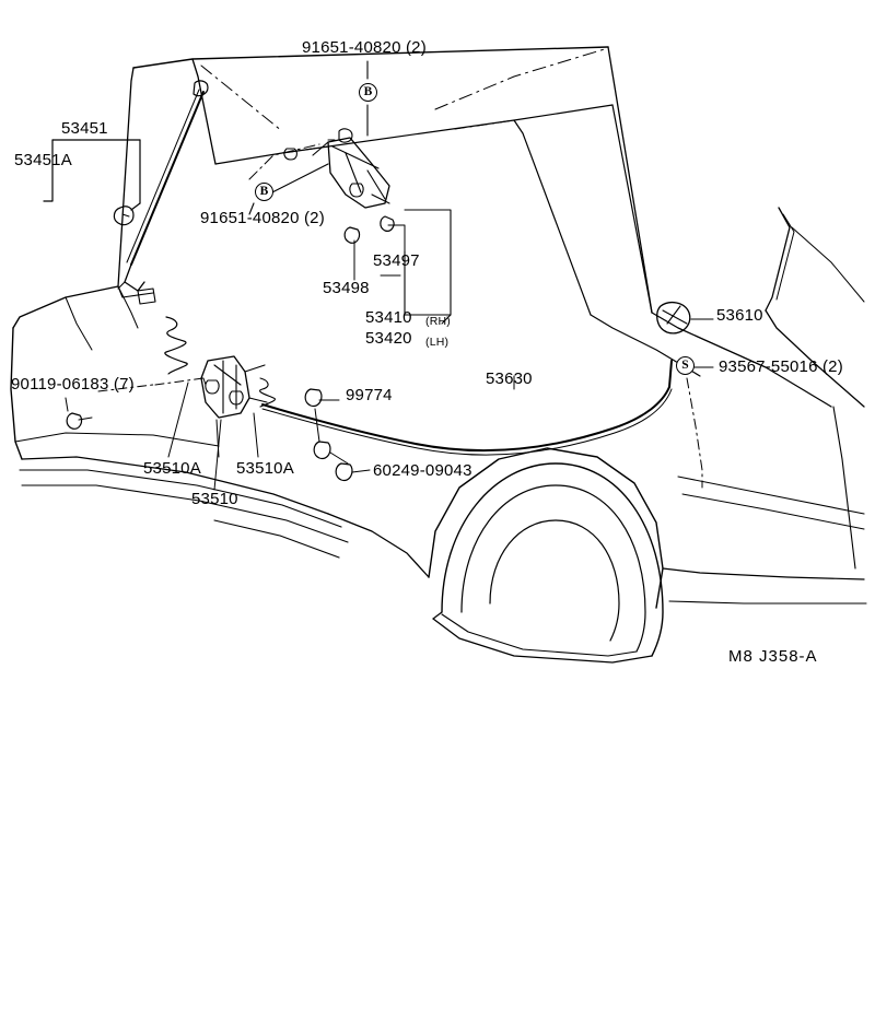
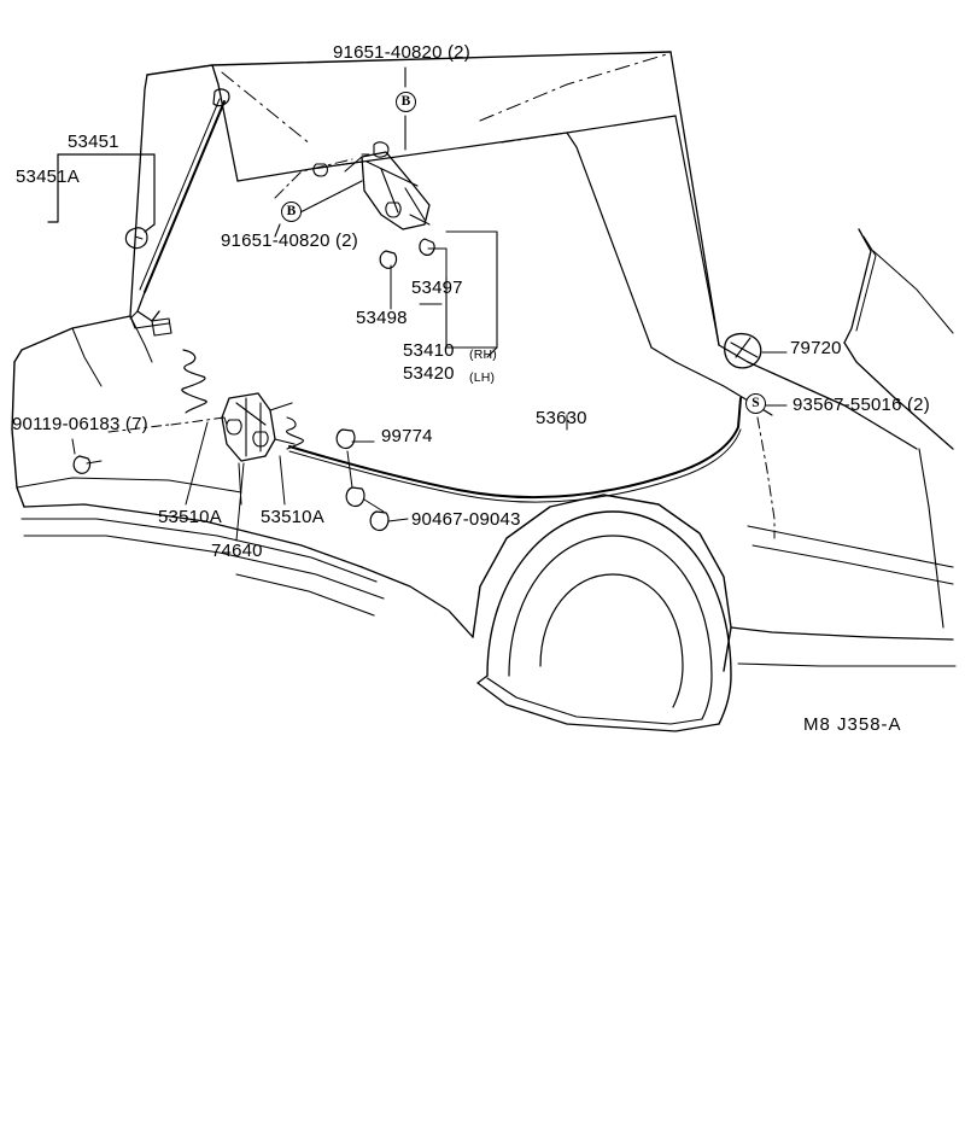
  91651-40820 (2)
  91651-40820 (2)
  53451
  53451A
  53497
  53498
  53410
  53420
  (RH)
  (LH)
- 53610
+ 79720
  93567-55016 (2)
  53630
  99774
  90119-06183 (7)
- 60249-09043
+ 90467-09043
  53510A
  53510A
- 53510
+ 74640
  B
  B
  S
  M8 J358-A
